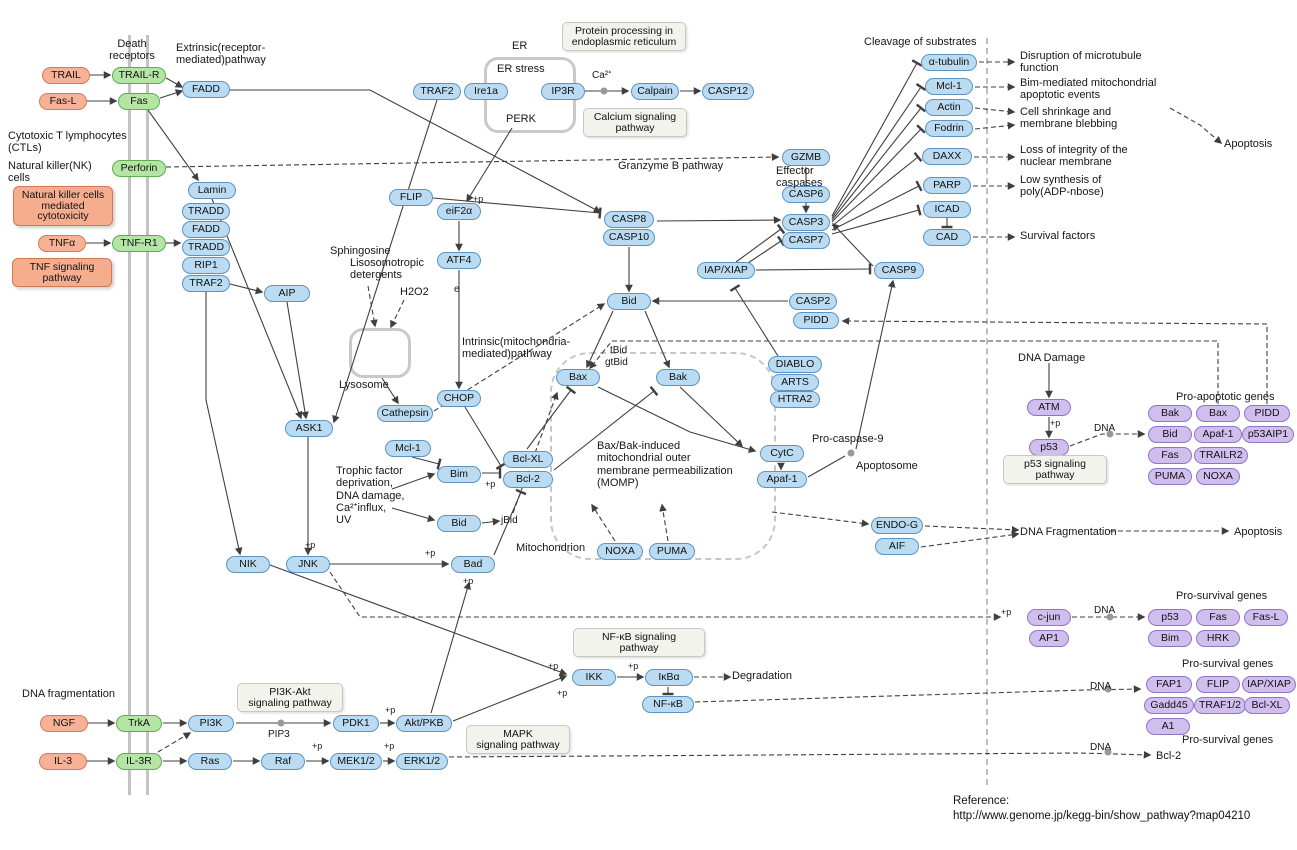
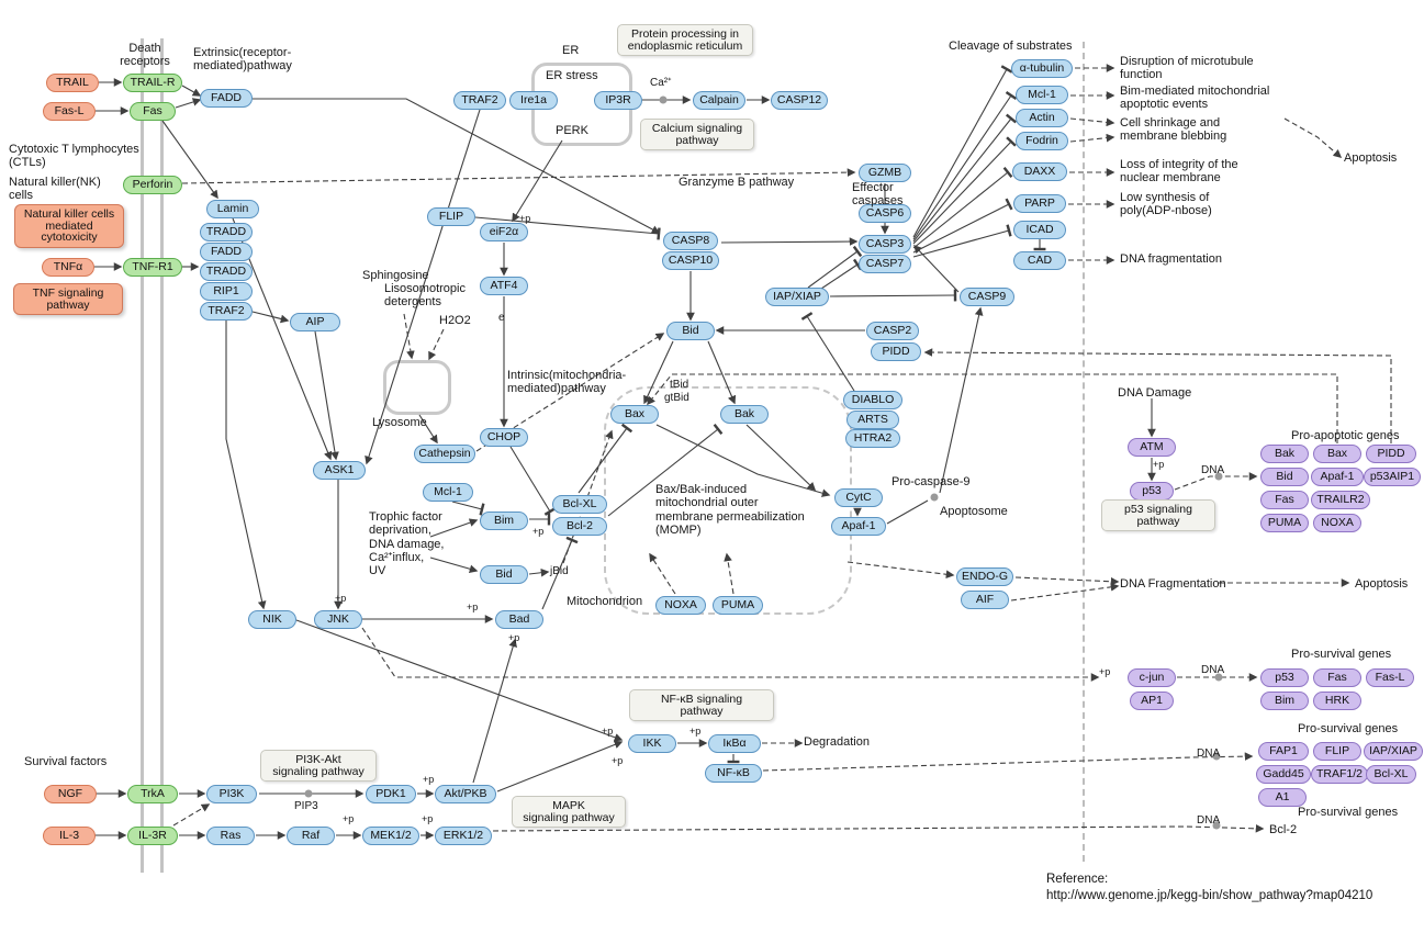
  TRAIL
  Fas-L
  TNFα
  NGF
  IL-3
  Natural killer cells
  mediated cytotoxicity
  TNF signaling
  pathway
  TRAIL-R
  Fas
  Perforin
  TNF-R1
  TrkA
  IL-3R
  FADD
  TRAF2
  Ire1a
  IP3R
  Calpain
  CASP12
  Lamin
  FLIP
  eiF2α
  TRADD
  FADD
  TRADD
  RIP1
  TRAF2
  AIP
  ATF4
  CASP8
  CASP10
  GZMB
  CASP6
  CASP3
  CASP7
  α-tubulin
  Mcl-1
  Actin
  Fodrin
  DAXX
  PARP
  ICAD
  CAD
  IAP/XIAP
  CASP9
  CASP2
  PIDD
  Bid
  Bax
  Bak
  DIABLO
  ARTS
  HTRA2
  CHOP
  Cathepsin
  ASK1
  Mcl-1
  Bim
  Bcl-XL
  Bcl-2
  Bid
  NOXA
  PUMA
  CytC
  Apaf-1
  ENDO-G
  AIF
  NIK
  JNK
  Bad
  IKK
  IκBα
  NF-κB
  PI3K
  PDK1
  Akt/PKB
  Ras
  Raf
  MEK1/2
  ERK1/2
  ATM
  p53
  Bak
  Bax
  PIDD
  Bid
  Apaf-1
  p53AIP1
  Fas
  TRAILR2
  PUMA
  NOXA
  c-jun
  AP1
  p53
  Fas
  Fas-L
  Bim
  HRK
  FAP1
  FLIP
  IAP/XIAP
  Gadd45
  TRAF1/2
  Bcl-XL
  A1
  Protein processing in
  endoplasmic reticulum
  Calcium signaling
  pathway
  p53 signaling
  pathway
  NF-κB signaling
  pathway
  PI3K-Akt
  signaling pathway
  MAPK
  signaling pathway
  Death
  receptors
  Extrinsic(receptor-
  mediated)pathway
  ER
  ER stress
  PERK
  Ca²⁺
  Cleavage of substrates
  Disruption of microtubule
  function
  Bim-mediated mitochondrial
  apoptotic events
  Cell shrinkage and
  membrane blebbing
  Loss of integrity of the
  nuclear membrane
  Low synthesis of
  poly(ADP-nbose)
- Survival factors
+ DNA fragmentation
  Apoptosis
  Cytotoxic T lymphocytes
  (CTLs)
  Natural killer(NK)
  cells
  Granzyme B pathway
  Effector
  caspases
  Sphingosine
  Lisosomotropic
  detergents
  H2O2
  Lysosome
  Intrinsic(mitochondria-
  mediated)pathway
  tBid
  gtBid
  Bax/Bak-induced
  mitochondrial outer
  membrane permeabilization
  (MOMP)
  Pro-caspase-9
  Apoptosome
  Trophic factor
  deprivation,
  DNA damage,
  Ca²⁺influx,
  UV
  Mitochondrion
  jBid
  DNA Damage
  DNA
  Pro-apoptotic genes
  DNA Fragmentation
  Apoptosis
  Pro-survival genes
  DNA
  Pro-survival genes
  DNA
  Pro-survival genes
  DNA
  Bcl-2
  Degradation
- DNA fragmentation
+ Survival factors
  PIP3
  e
  +p
  +p
  +p
  +p
  +p
  +p
  +p
  +p
  +p
  +p
  +p
  +p
  +p
  Reference:
  http://www.genome.jp/kegg-bin/show_pathway?map04210
